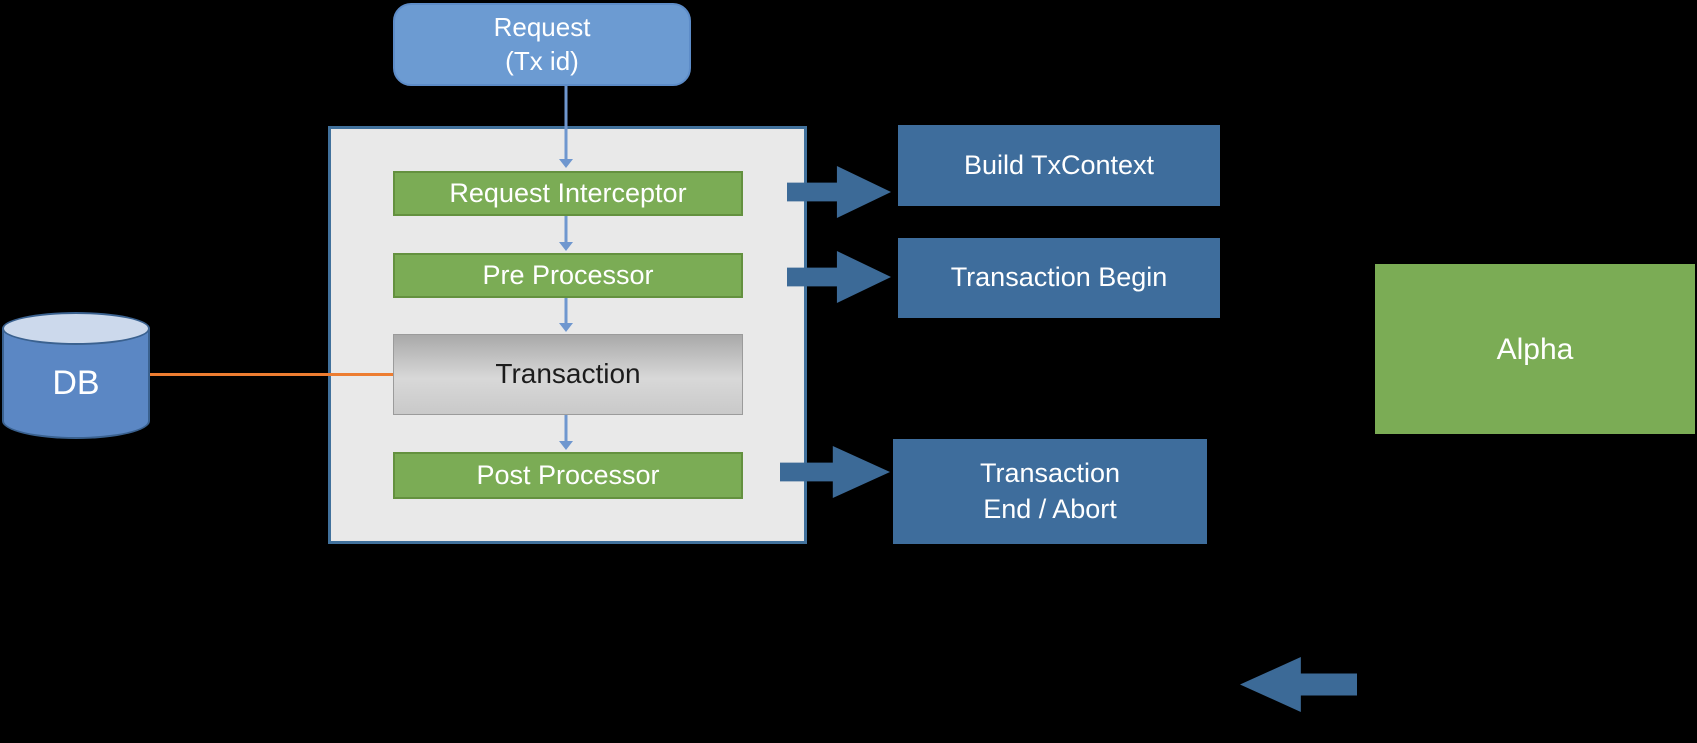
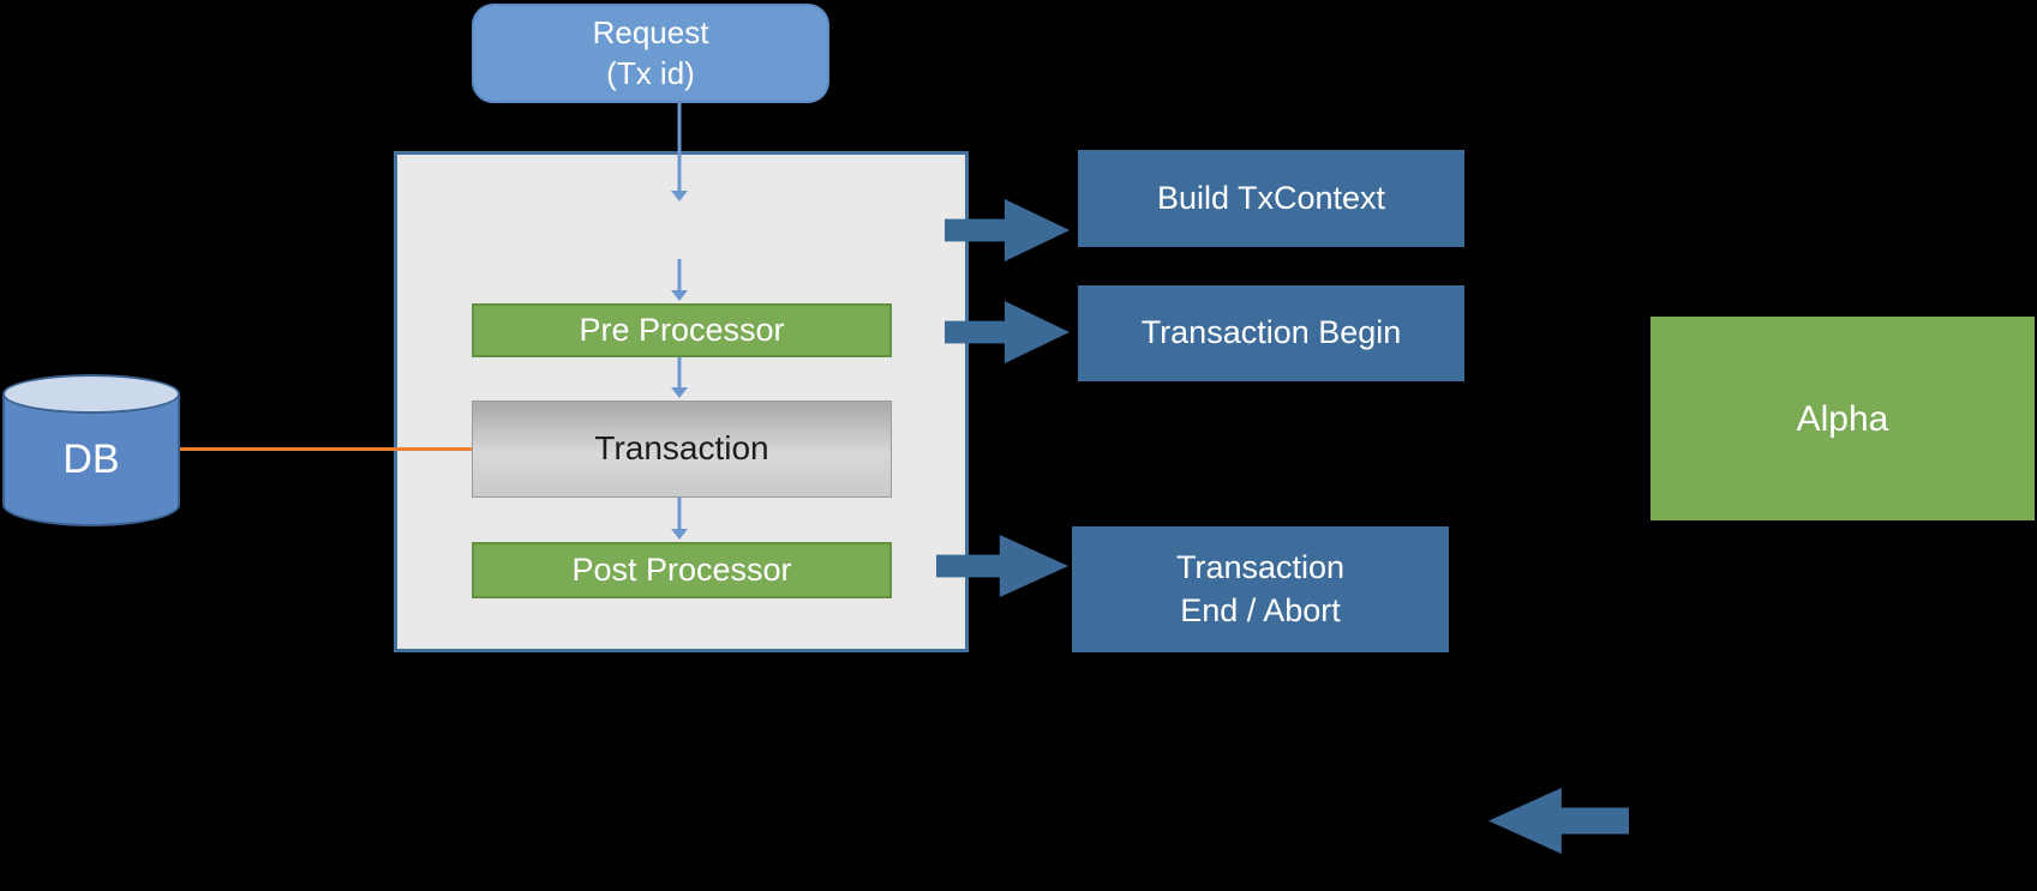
  Request
  (Tx id)
- Request Interceptor
  Pre Processor
  Transaction
  Post Processor
  Build TxContext
  Transaction Begin
  Transaction
  End / Abort
  Alpha
  DB
